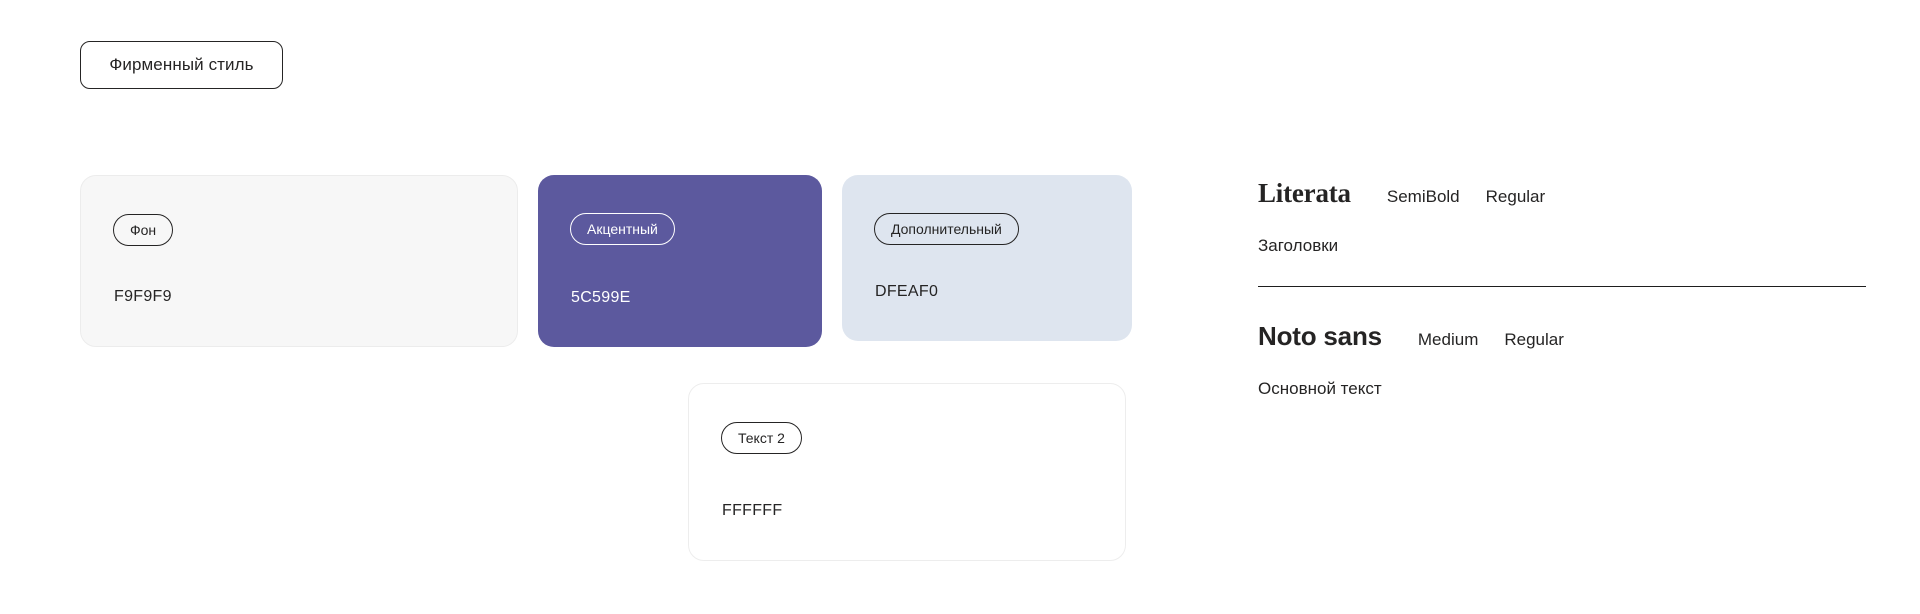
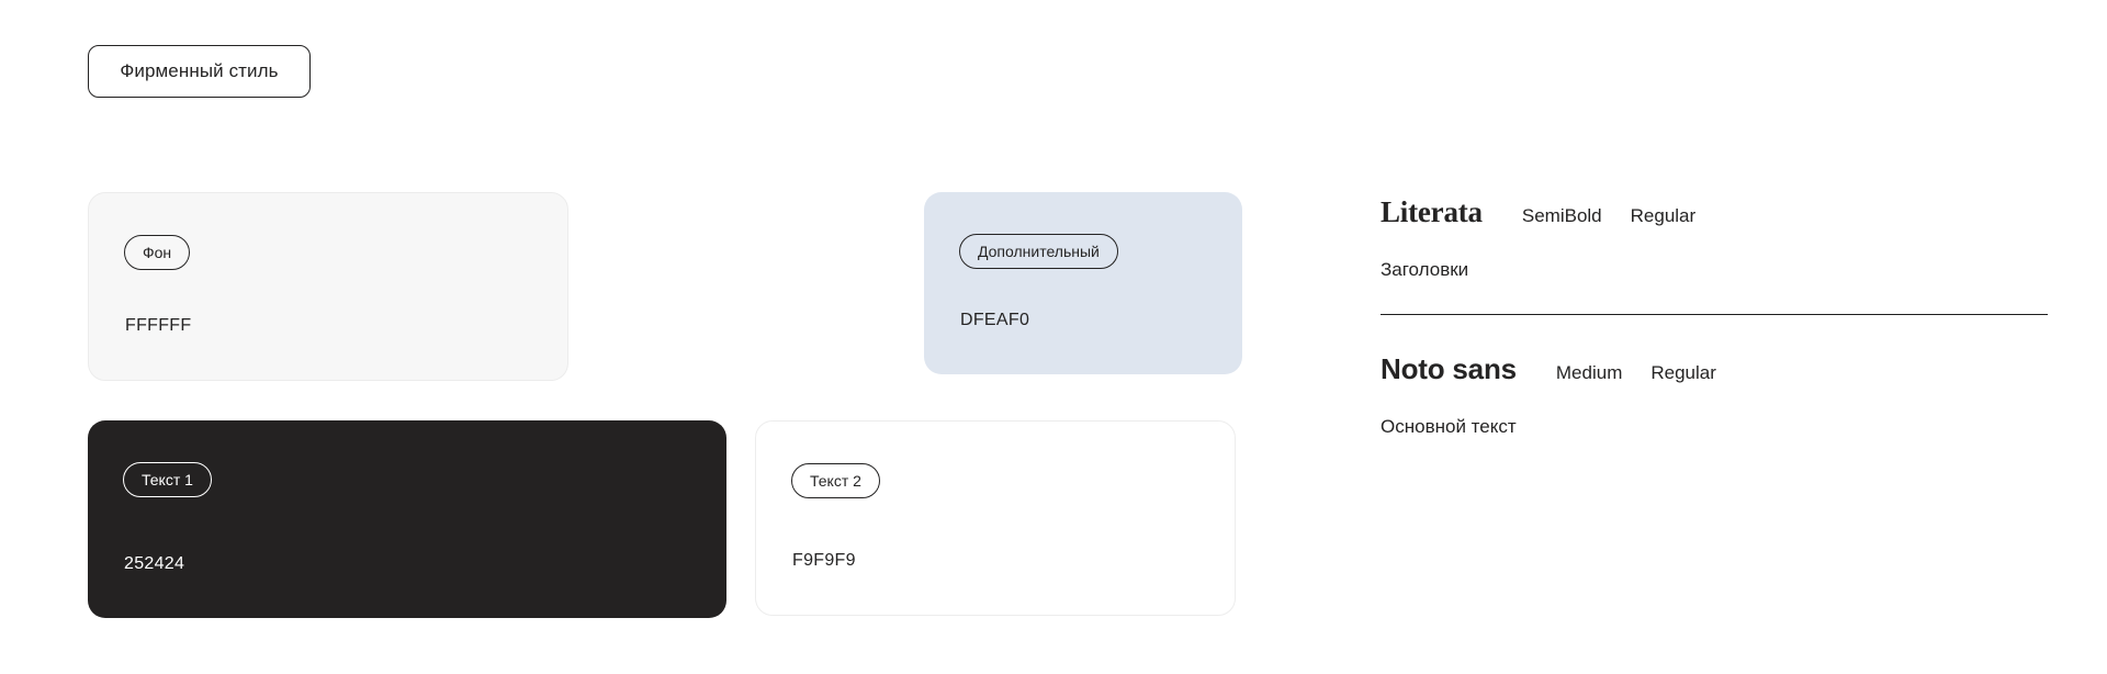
  Фирменный стиль
  Фон
- F9F9F9
+ FFFFFF
- Акцентный
- 5C599E
  Дополнительный
  DFEAF0
+ Текст 1
+ 252424
  Текст 2
- FFFFFF
+ F9F9F9
  Literata
  SemiBold
  Regular
  Заголовки
  Noto sans
  Medium
  Regular
  Основной текст
